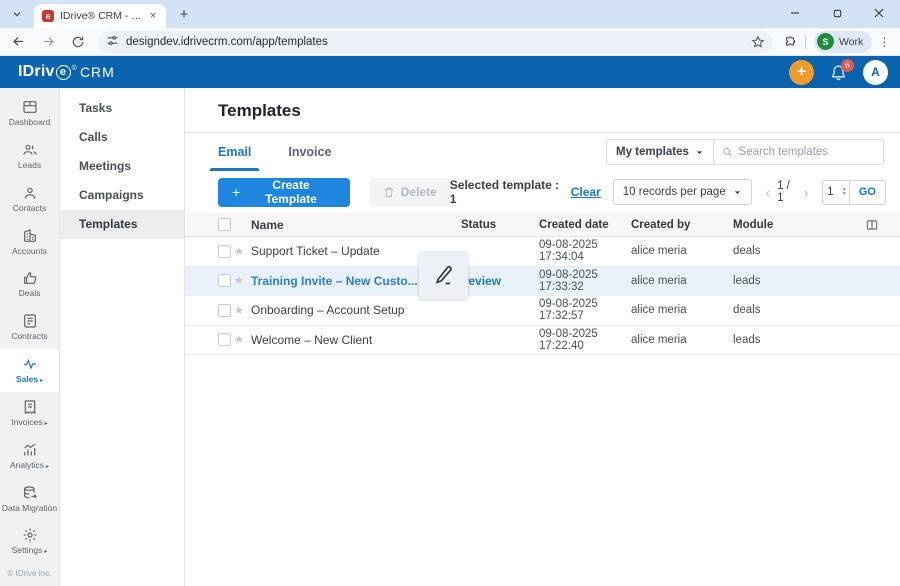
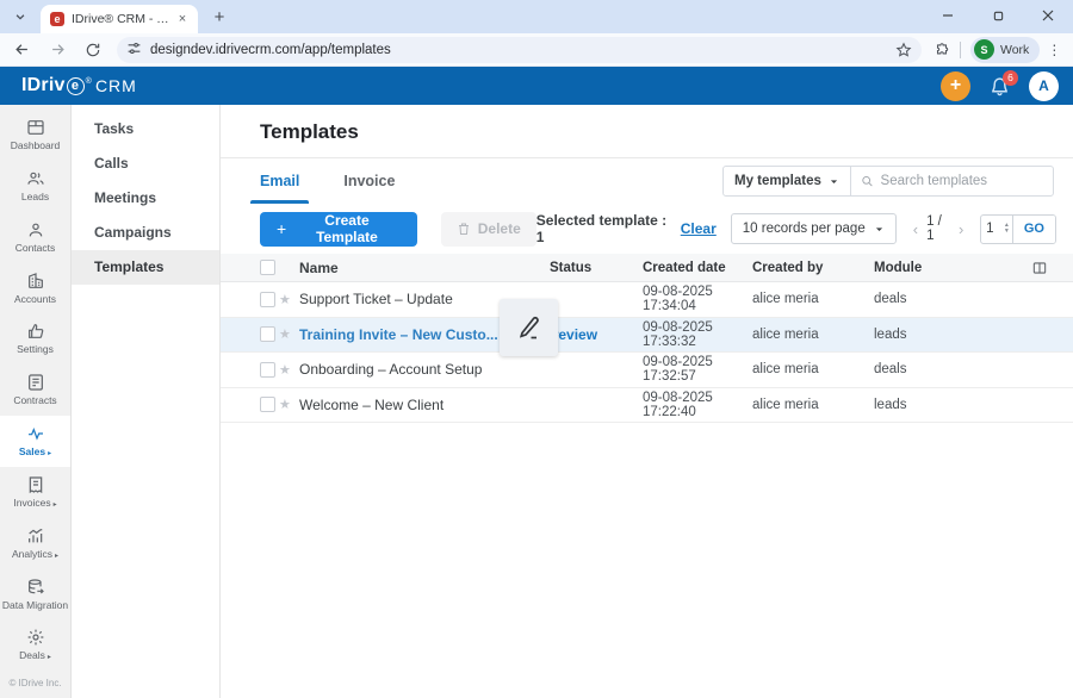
  e
  ×
  +
  designdev.idrivecrm.com/app/templates
  S
  Work
  ⋮
  IDriv
  e
  CRM
  +
  6
  A
  Dashboard
  Leads
  Contacts
  Accounts
- Deals
+ Settings
  Contracts
  Sales
  Invoices
  Analytics
  Data Migration
- Settings
+ Deals
  © IDrive Inc.
  Tasks
  Calls
  Meetings
  Campaigns
  Templates
  Templates
  Email
  Invoice
  My templates
  Search templates
  +
  Create Template
  Delete
  Selected template : 1
  Clear
  10 records per page
  ‹
  1 / 1
  ›
  1
  GO
  Name
  Status
  Created date
  Created by
  Module
  ★
  Support Ticket – Update
  09-08-2025 17:34:04
  alice meria
  deals
  ★
  Training Invite – New Custo...
  eview
  09-08-2025 17:33:32
  alice meria
  leads
  ★
  Onboarding – Account Setup
  09-08-2025 17:32:57
  alice meria
  deals
  ★
  Welcome – New Client
  09-08-2025 17:22:40
  alice meria
  leads
